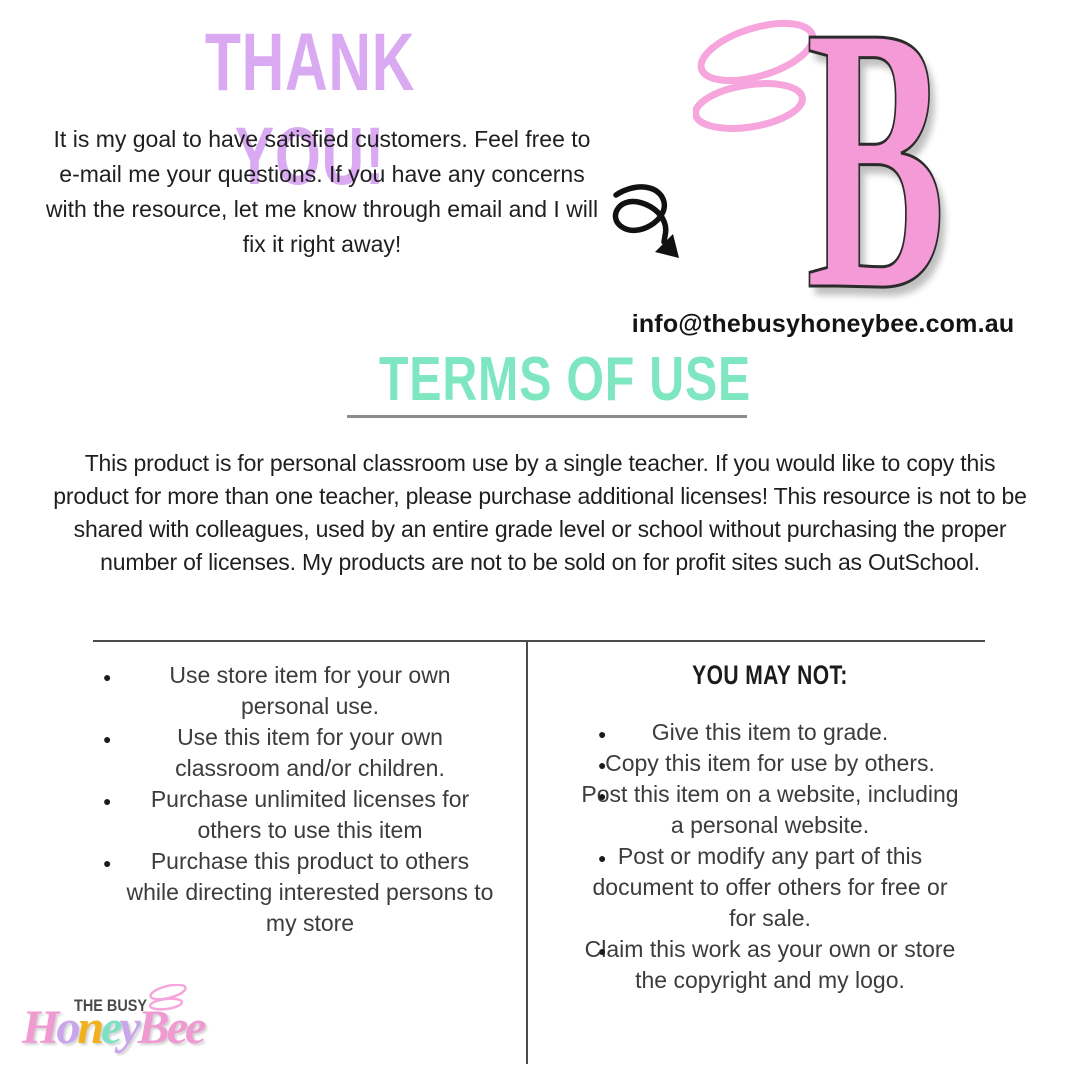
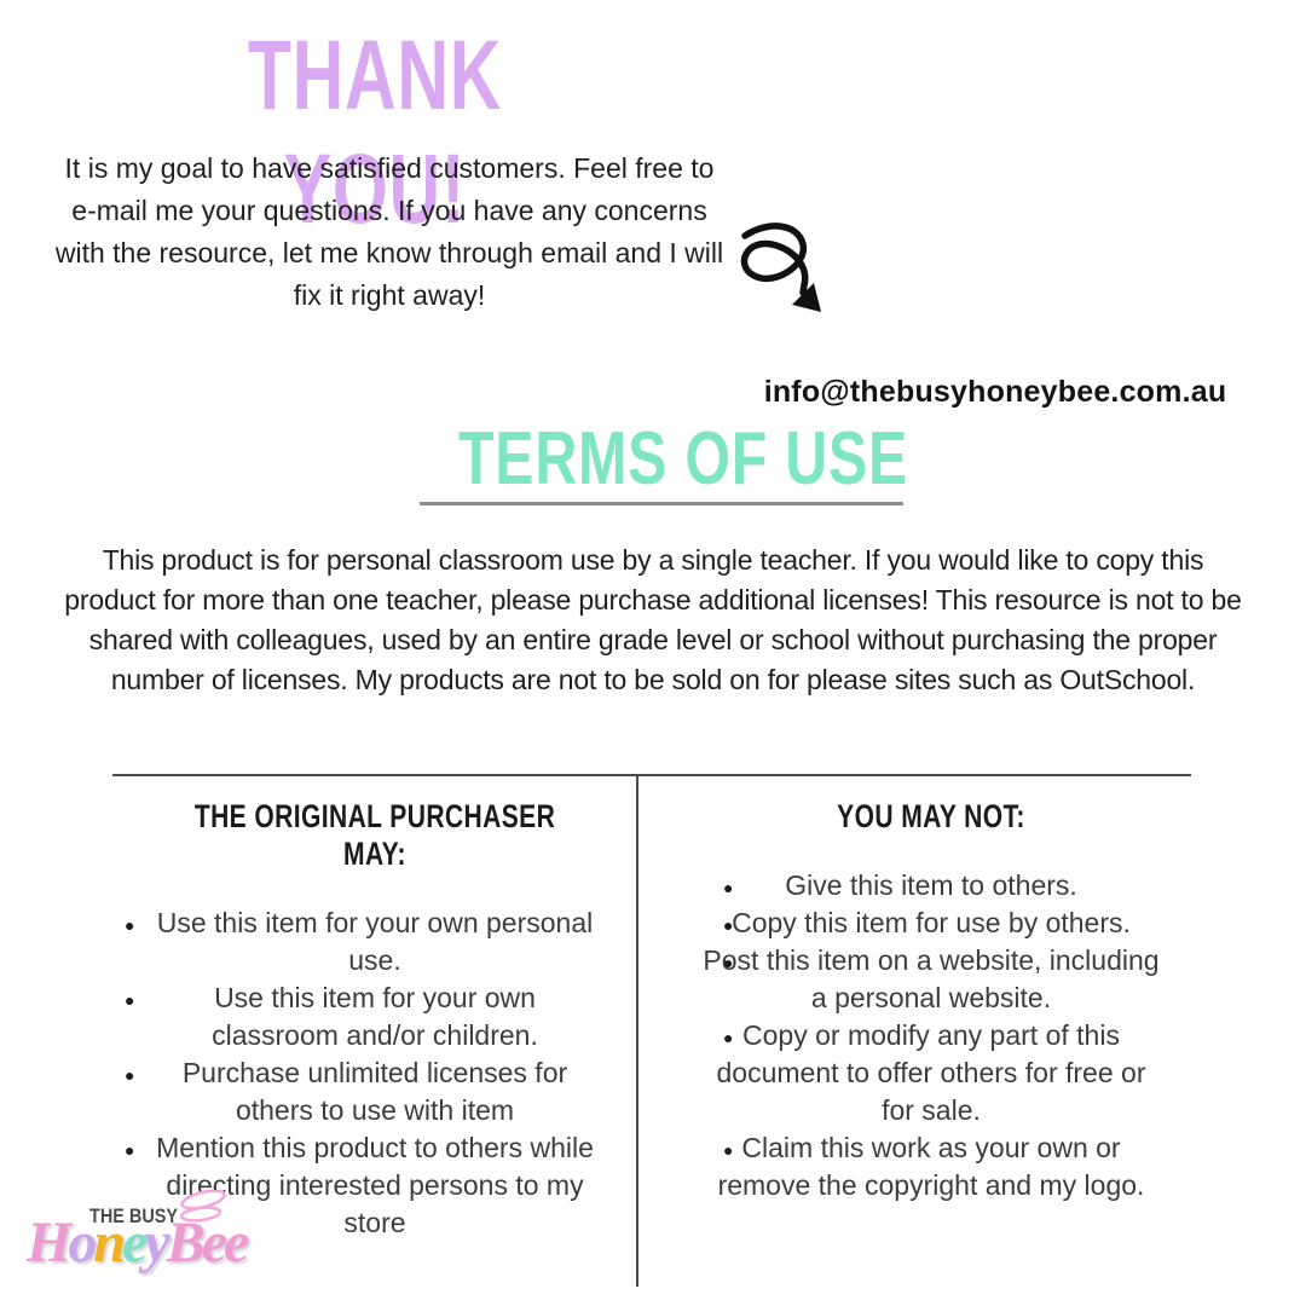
  THANK YOU!
  It is my goal to have satisfied customers. Feel free to e-mail me your questions. If you have any concerns with the resource, let me know through email and I will fix it right away!
- B
  info@thebusyhoneybee.com.au
  TERMS OF USE
- This product is for personal classroom use by a single teacher. If you would like to copy this product for more than one teacher, please purchase additional licenses! This resource is not to be shared with colleagues, used by an entire grade level or school without purchasing the proper number of licenses. My products are not to be sold on for profit sites such as OutSchool.
+ This product is for personal classroom use by a single teacher. If you would like to copy this product for more than one teacher, please purchase additional licenses! This resource is not to be shared with colleagues, used by an entire grade level or school without purchasing the proper number of licenses. My products are not to be sold on for please sites such as OutSchool.
+ THE ORIGINAL PURCHASER MAY:
- Use store item for your own personal use.
+ Use this item for your own personal use.
  Use this item for your own classroom and/or children.
- Purchase unlimited licenses for others to use this item
+ Purchase unlimited licenses for others to use with item
- Purchase this product to others while directing interested persons to my store
+ Mention this product to others while directing interested persons to my store
  YOU MAY NOT:
- Give this item to grade.
+ Give this item to others.
  Copy this item for use by others.
  Post this item on a website, including a personal website.
- Post or modify any part of this document to offer others for free or for sale.
+ Copy or modify any part of this document to offer others for free or for sale.
- Claim this work as your own or store the copyright and my logo.
+ Claim this work as your own or remove the copyright and my logo.
  THE BUSY
  HoneyBee
